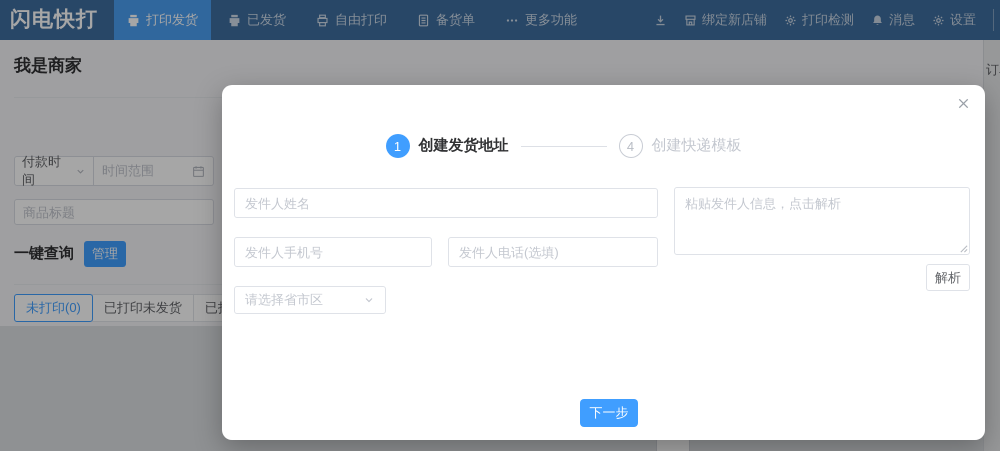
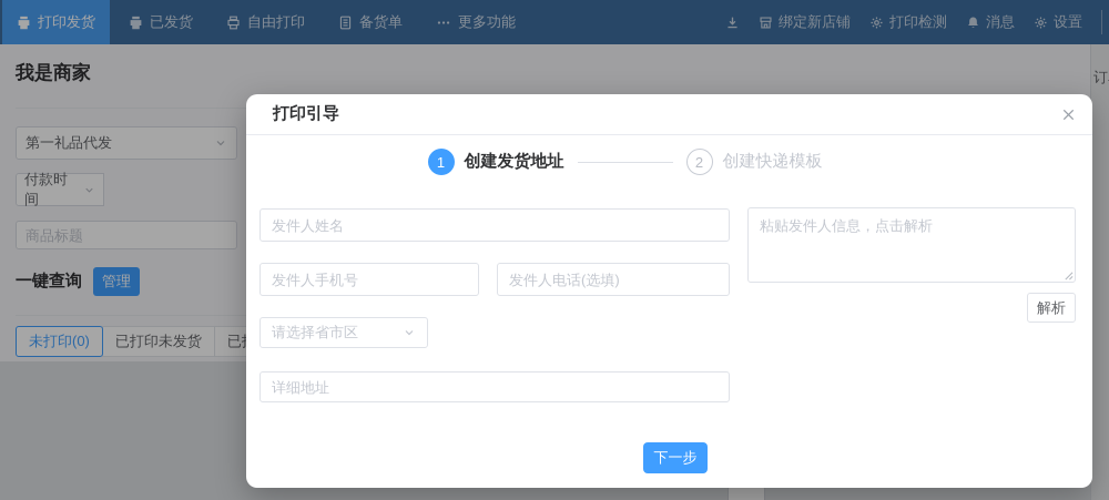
- 闪电快打
  打印发货
  已发货
  自由打印
  备货单
  更多功能
  绑定新店铺
  打印检测
  消息
  设置
  我是商家
+ 第一礼品代发
  付款时间
- 时间范围
  商品标题
  一键查询
  管理
  未打印(0)
  已打印未发货
+ 打印引导
  1
  创建发货地址
- 4
+ 2
  创建快递模板
  发件人姓名
  发件人手机号
  发件人电话(选填)
  请选择省市区
+ 详细地址
  粘贴发件人信息，点击解析
  解析
  下一步
